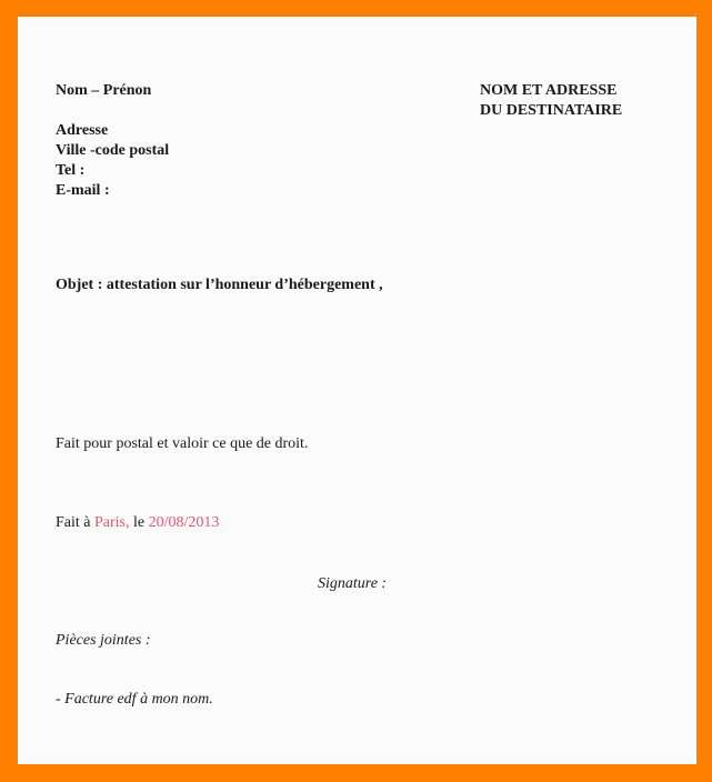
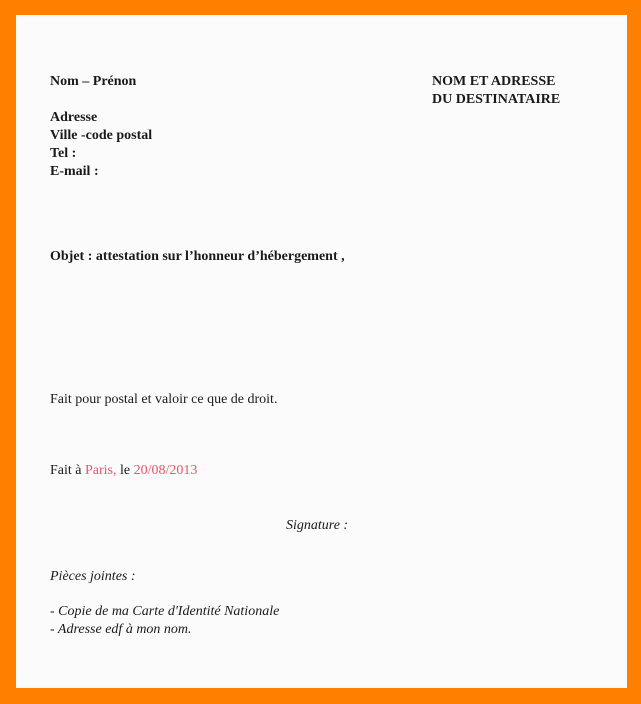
  Nom – Prénon
  NOM ET ADRESSE
  DU DESTINATAIRE
  Adresse
  Ville -code postal
  Tel :
  E-mail :
  Objet : attestation sur l’honneur d’hébergement ,
  Fait pour postal et valoir ce que de droit.
  Fait à Paris, le 20/08/2013
  Signature :
  Pièces jointes :
+ - Copie de ma Carte d'Identité Nationale
- - Facture edf à mon nom.
+ - Adresse edf à mon nom.
